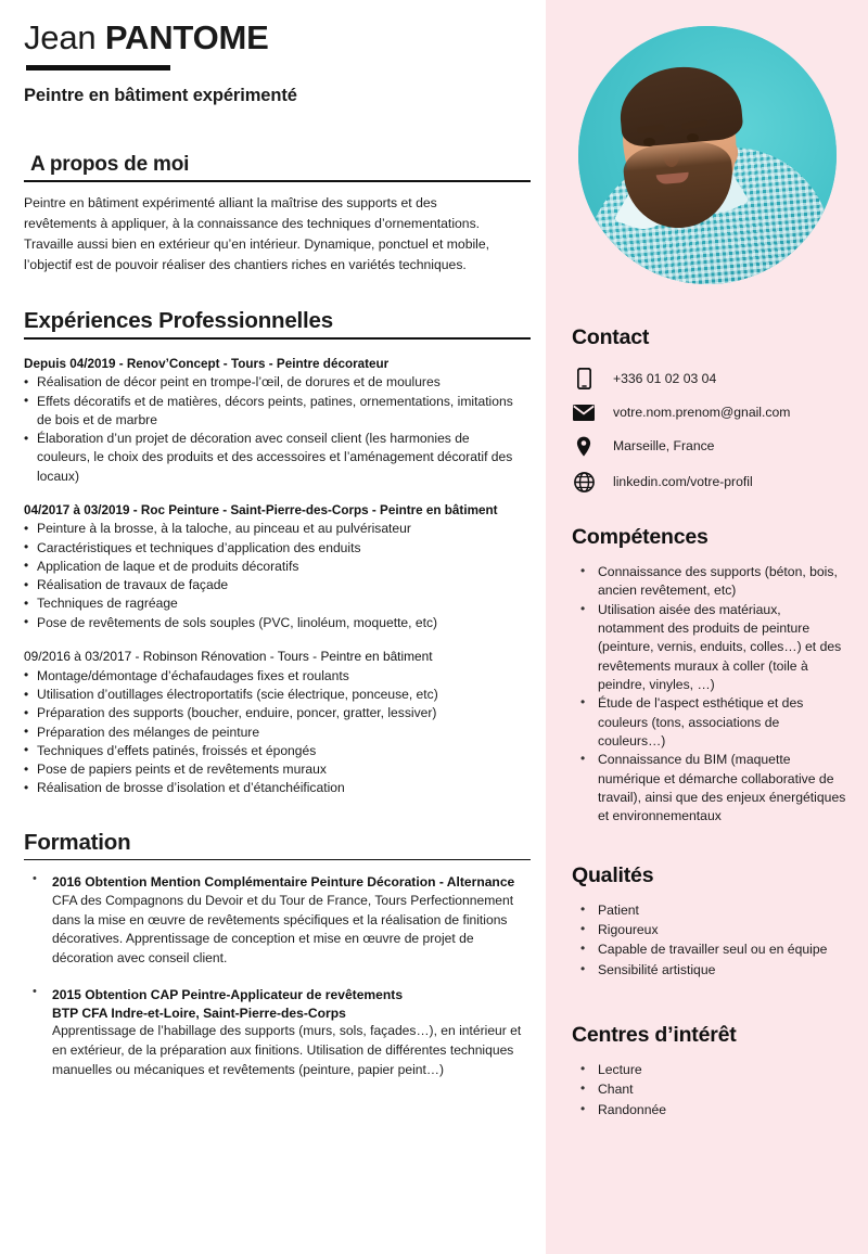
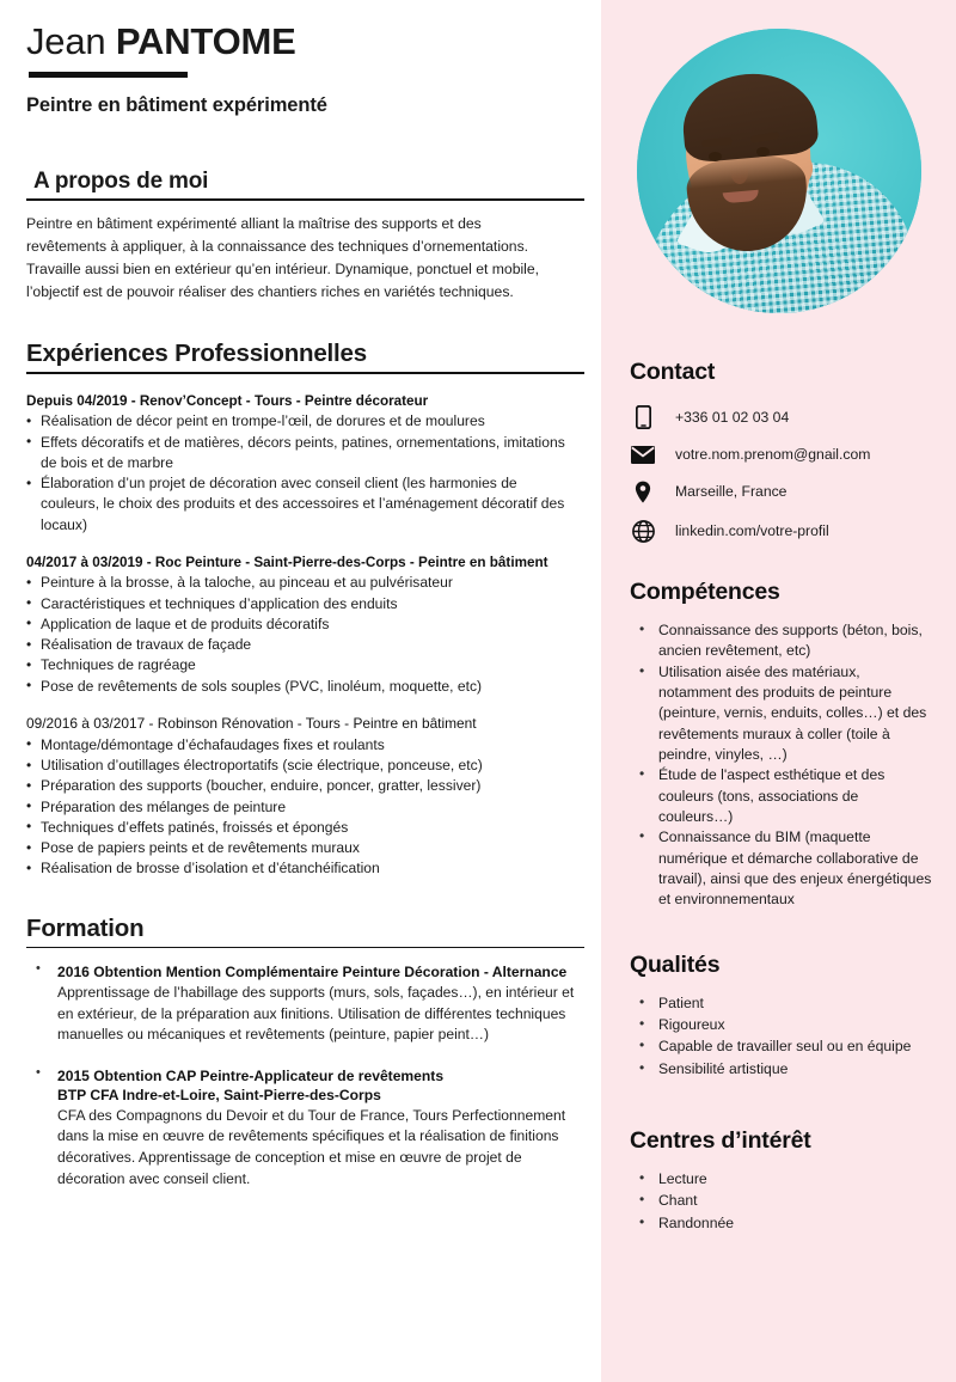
  Jean PANTOME
  Peintre en bâtiment expérimenté
  A propos de moi
  Peintre en bâtiment expérimenté alliant la maîtrise des supports et des revêtements à appliquer, à la connaissance des techniques d’ornementations. Travaille aussi bien en extérieur qu’en intérieur. Dynamique, ponctuel et mobile, l’objectif est de pouvoir réaliser des chantiers riches en variétés techniques.
  Expériences Professionnelles
  Depuis 04/2019 - Renov’Concept - Tours - Peintre décorateur
  Réalisation de décor peint en trompe-l’œil, de dorures et de moulures
  Effets décoratifs et de matières, décors peints, patines, ornementations, imitations de bois et de marbre
  Élaboration d’un projet de décoration avec conseil client (les harmonies de couleurs, le choix des produits et des accessoires et l’aménagement décoratif des locaux)
  04/2017 à 03/2019 - Roc Peinture - Saint-Pierre-des-Corps - Peintre en bâtiment
  Peinture à la brosse, à la taloche, au pinceau et au pulvérisateur
  Caractéristiques et techniques d’application des enduits
  Application de laque et de produits décoratifs
  Réalisation de travaux de façade
  Techniques de ragréage
  Pose de revêtements de sols souples (PVC, linoléum, moquette, etc)
  09/2016 à 03/2017 - Robinson Rénovation - Tours - Peintre en bâtiment
  Montage/démontage d’échafaudages fixes et roulants
  Utilisation d’outillages électroportatifs (scie électrique, ponceuse, etc)
  Préparation des supports (boucher, enduire, poncer, gratter, lessiver)
  Préparation des mélanges de peinture
  Techniques d’effets patinés, froissés et épongés
  Pose de papiers peints et de revêtements muraux
  Réalisation de brosse d’isolation et d’étanchéification
  Formation
  2016 Obtention Mention Complémentaire Peinture Décoration - Alternance
- CFA des Compagnons du Devoir et du Tour de France, Tours Perfectionnement dans la mise en œuvre de revêtements spécifiques et la réalisation de finitions décoratives. Apprentissage de conception et mise en œuvre de projet de décoration avec conseil client.
+ Apprentissage de l’habillage des supports (murs, sols, façades…), en intérieur et en extérieur, de la préparation aux finitions. Utilisation de différentes techniques manuelles ou mécaniques et revêtements (peinture, papier peint…)
  2015 Obtention CAP Peintre-Applicateur de revêtements
  BTP CFA Indre-et-Loire, Saint-Pierre-des-Corps
- Apprentissage de l’habillage des supports (murs, sols, façades…), en intérieur et en extérieur, de la préparation aux finitions. Utilisation de différentes techniques manuelles ou mécaniques et revêtements (peinture, papier peint…)
+ CFA des Compagnons du Devoir et du Tour de France, Tours Perfectionnement dans la mise en œuvre de revêtements spécifiques et la réalisation de finitions décoratives. Apprentissage de conception et mise en œuvre de projet de décoration avec conseil client.
  Contact
  +336 01 02 03 04
  votre.nom.prenom@gnail.com
  Marseille, France
  linkedin.com/votre-profil
  Compétences
  Connaissance des supports (béton, bois, ancien revêtement, etc)
  Utilisation aisée des matériaux, notamment des produits de peinture (peinture, vernis, enduits, colles…) et des revêtements muraux à coller (toile à peindre, vinyles, …)
  Étude de l'aspect esthétique et des couleurs (tons, associations de couleurs…)
  Connaissance du BIM (maquette numérique et démarche collaborative de travail), ainsi que des enjeux énergétiques et environnementaux
  Qualités
  Patient
  Rigoureux
  Capable de travailler seul ou en équipe
  Sensibilité artistique
  Centres d’intérêt
  Lecture
  Chant
  Randonnée
